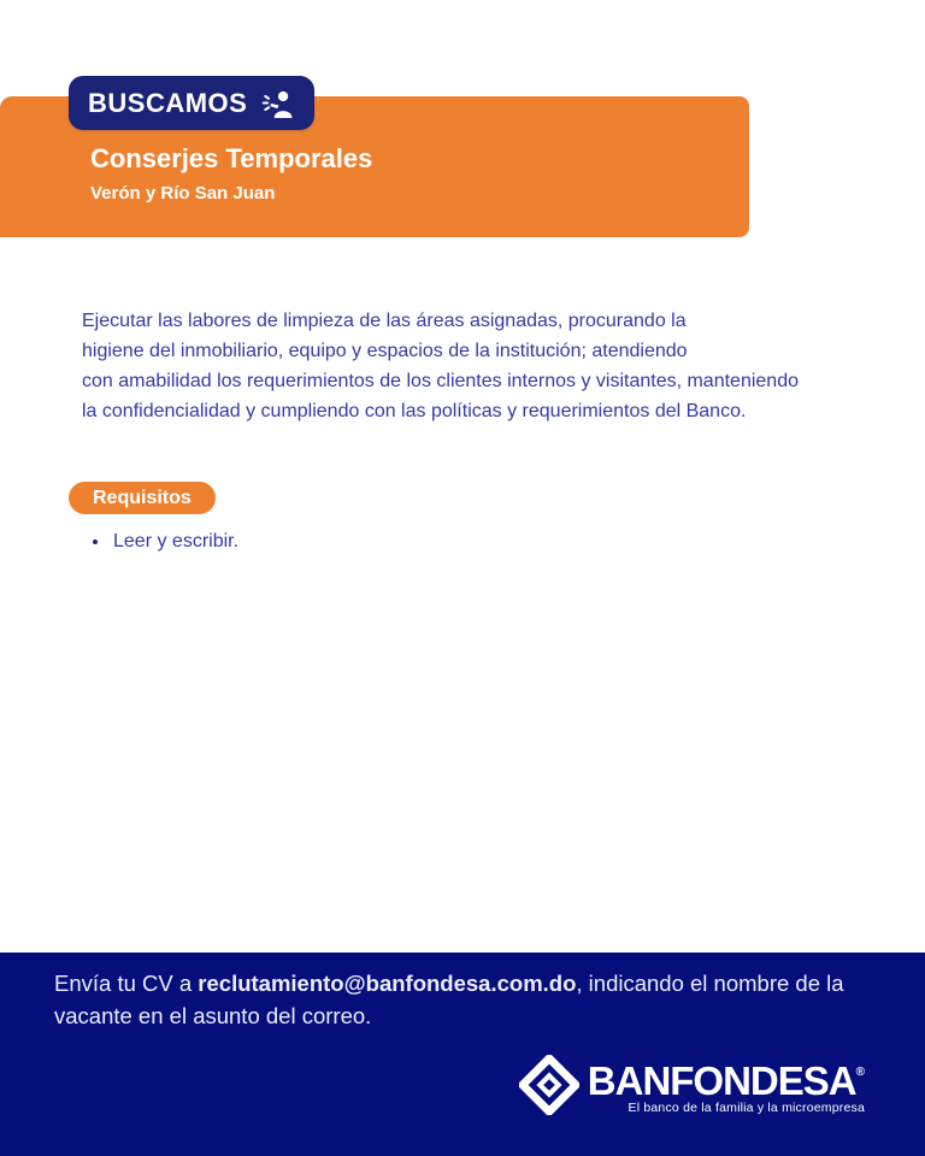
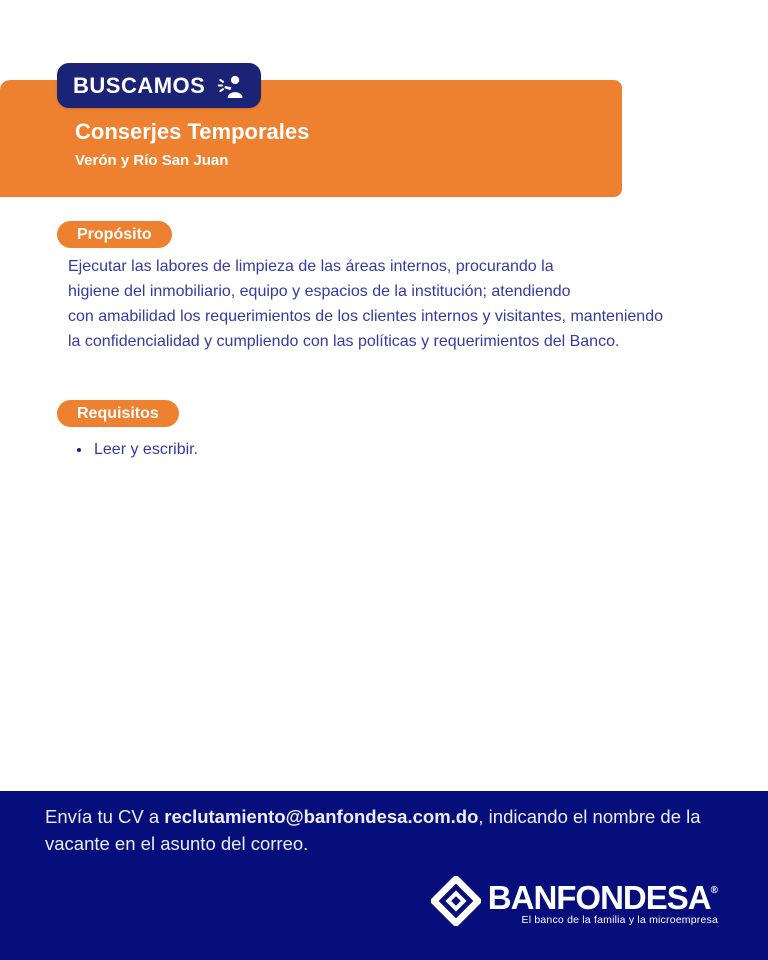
  BUSCAMOS
  Conserjes Temporales
  Verón y Río San Juan
+ Propósito
- Ejecutar las labores de limpieza de las áreas asignadas, procurando la
+ Ejecutar las labores de limpieza de las áreas internos, procurando la
  higiene del inmobiliario, equipo y espacios de la institución; atendiendo
  con amabilidad los requerimientos de los clientes internos y visitantes, manteniendo
  la confidencialidad y cumpliendo con las políticas y requerimientos del Banco.
  Requisitos
  Leer y escribir.
  Envía tu CV a reclutamiento@banfondesa.com.do, indicando el nombre de la vacante en el asunto del correo.
  BANFONDESA®
  El banco de la familia y la microempresa
